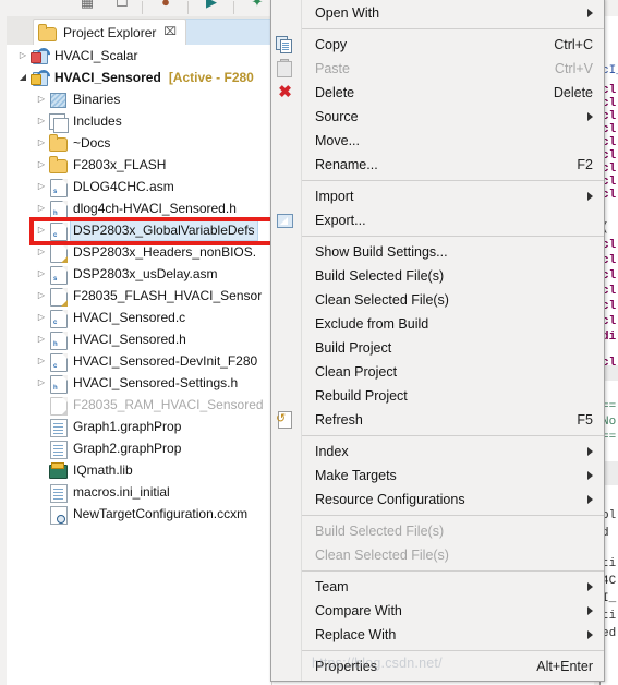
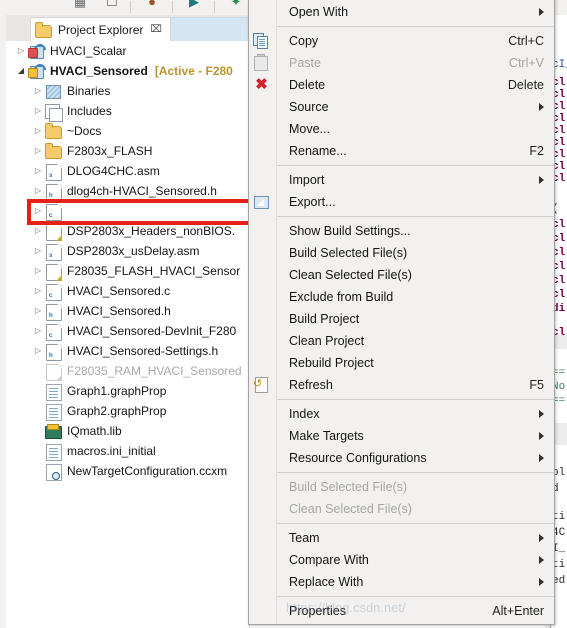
  ▦
  ☐
  ●
  ▶
  ✦
  Project Explorer
  ⌧
  ▷
  HVACI_Scalar
  ◢
  HVACI_Sensored
  [Active - F280
  ▷
  Binaries
  ▷
  Includes
  ▷
  ~Docs
  ▷
  F2803x_FLASH
  ▷
  DLOG4CHC.asm
  ▷
  dlog4ch-HVACI_Sensored.h
  ▷
- DSP2803x_GlobalVariableDefs
  ▷
  DSP2803x_Headers_nonBIOS.
  ▷
  DSP2803x_usDelay.asm
  ▷
  F28035_FLASH_HVACI_Sensor
  ▷
  HVACI_Sensored.c
  ▷
  HVACI_Sensored.h
  ▷
  HVACI_Sensored-DevInit_F280
  ▷
  HVACI_Sensored-Settings.h
  F28035_RAM_HVACI_Sensored
  Graph1.graphProp
  Graph2.graphProp
  IQmath.lib
  macros.ini_initial
  NewTargetConfiguration.ccxm
  cl
  cl
  cl
  cl
  cl
  cl
  cl
  cl
  cl
  (
  cl
  cl
  cl
  cl
  cl
  cl
  di
  cl
  ==
  No
  ==
  ol
  d
  ti
  4C
  I_
  ti
  ed
  Open With
  Copy
  Ctrl+C
  Paste
  Ctrl+V
  ✖
  Delete
  Delete
  Source
  Move...
  Rename...
  F2
  Import
  Export...
  Show Build Settings...
  Build Selected File(s)
  Clean Selected File(s)
  Exclude from Build
  Build Project
  Clean Project
  Rebuild Project
  ↺
  Refresh
  F5
  Index
  Make Targets
  Resource Configurations
  Build Selected File(s)
  Clean Selected File(s)
  Team
  Compare With
  Replace With
  Properties
  Alt+Enter
  https://blog.csdn.net/
